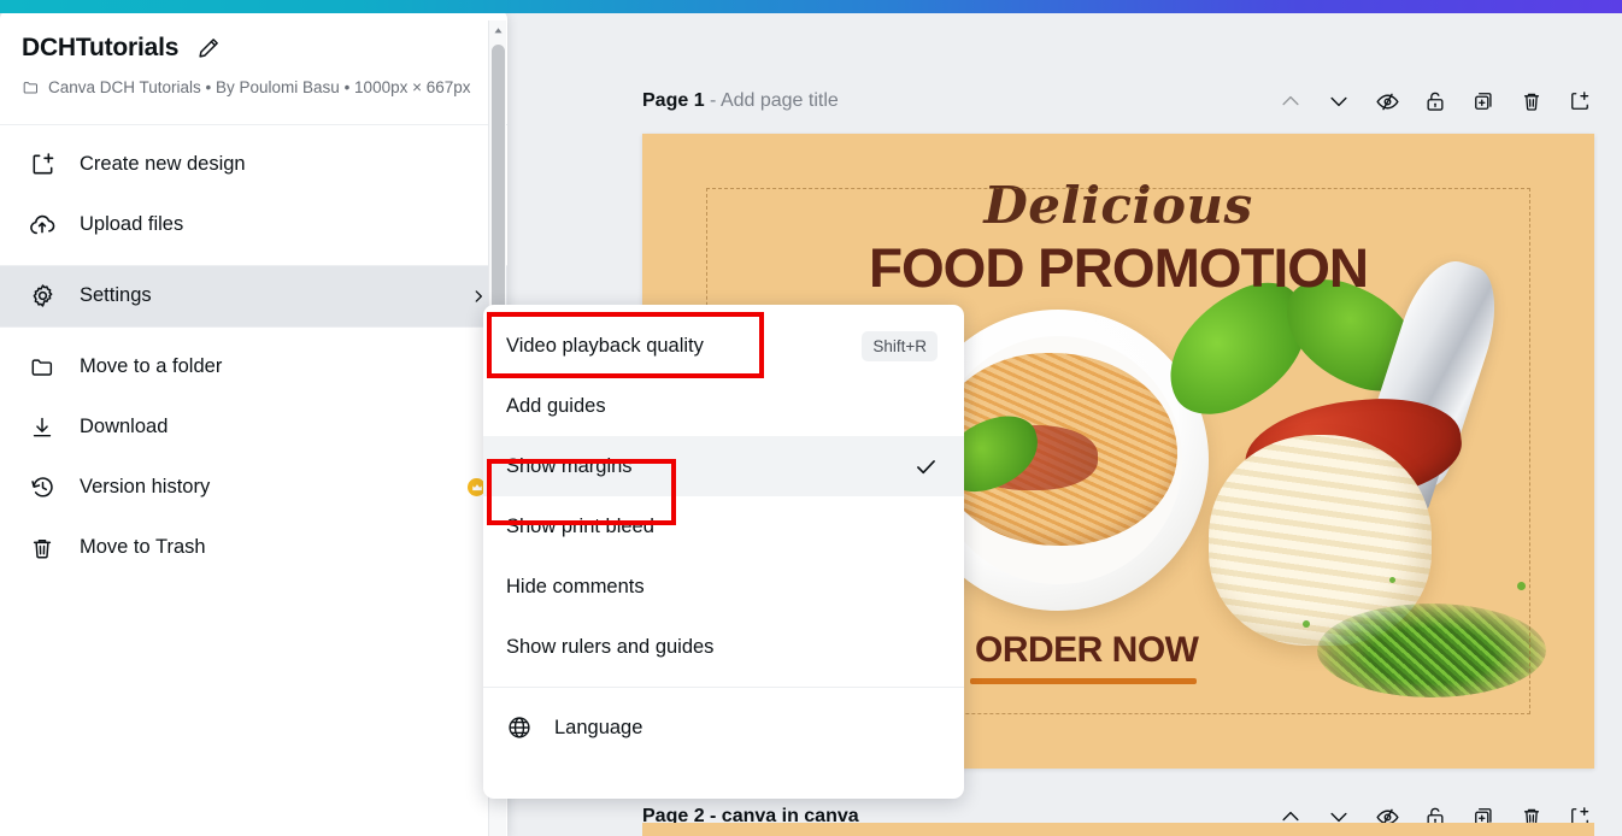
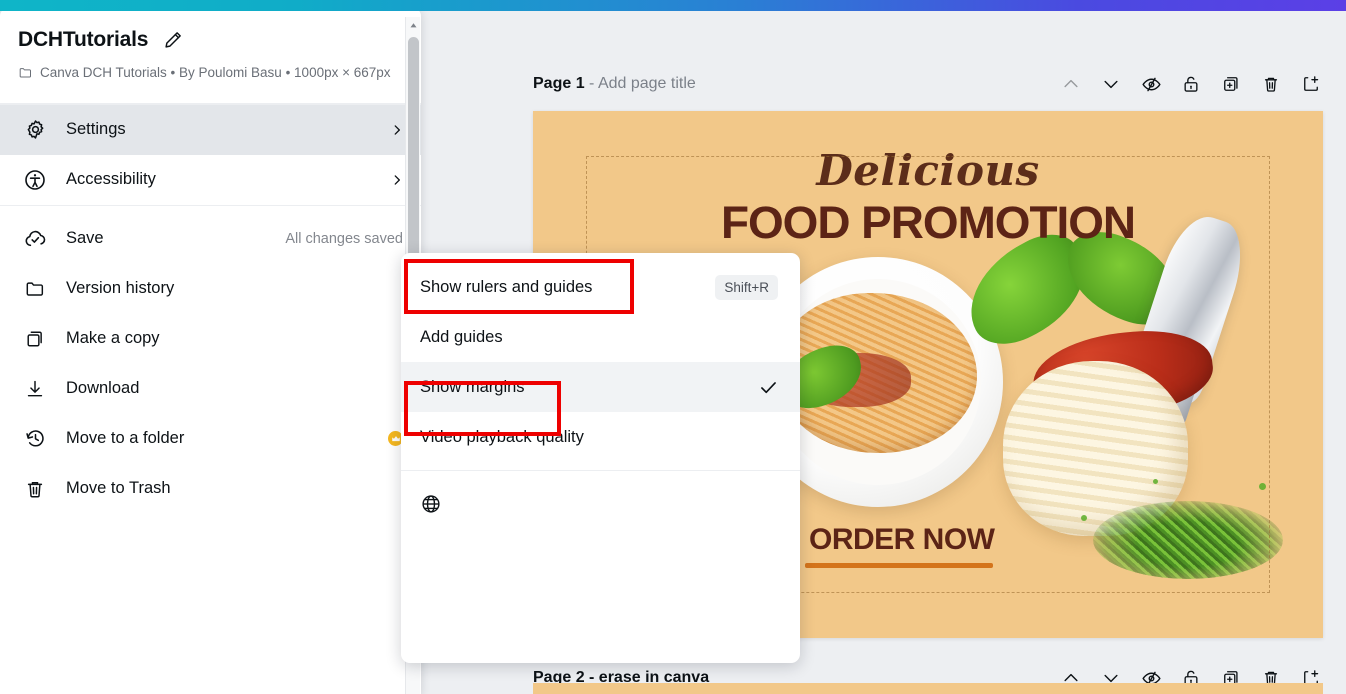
  Page 1 - Add page title
  Delicious
  FOOD PROMOTION
  ORDER NOW
- Page 2 - canva in canva
+ Page 2 - erase in canva
  DCHTutorials
  Canva DCH Tutorials • By Poulomi Basu • 1000px × 667px
- Create new design
- Upload files
  Settings
+ Accessibility
+ Save
+ All changes saved
- Move to a folder
+ Version history
+ Make a copy
  Download
- Version history
+ Move to a folder
  Move to Trash
- Video playback quality
+ Show rulers and guides
  Shift+R
  Add guides
  Show margins
- Show print bleed
- Hide comments
- Show rulers and guides
+ Video playback quality
- Language
